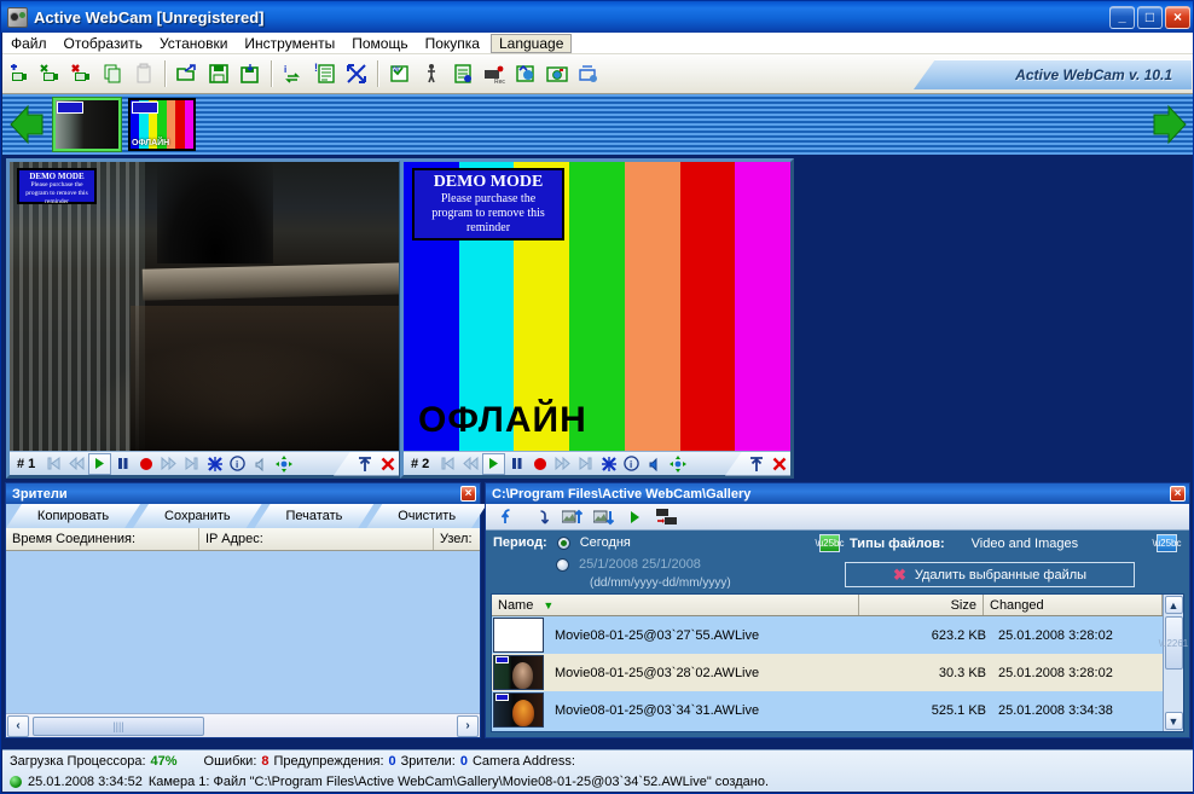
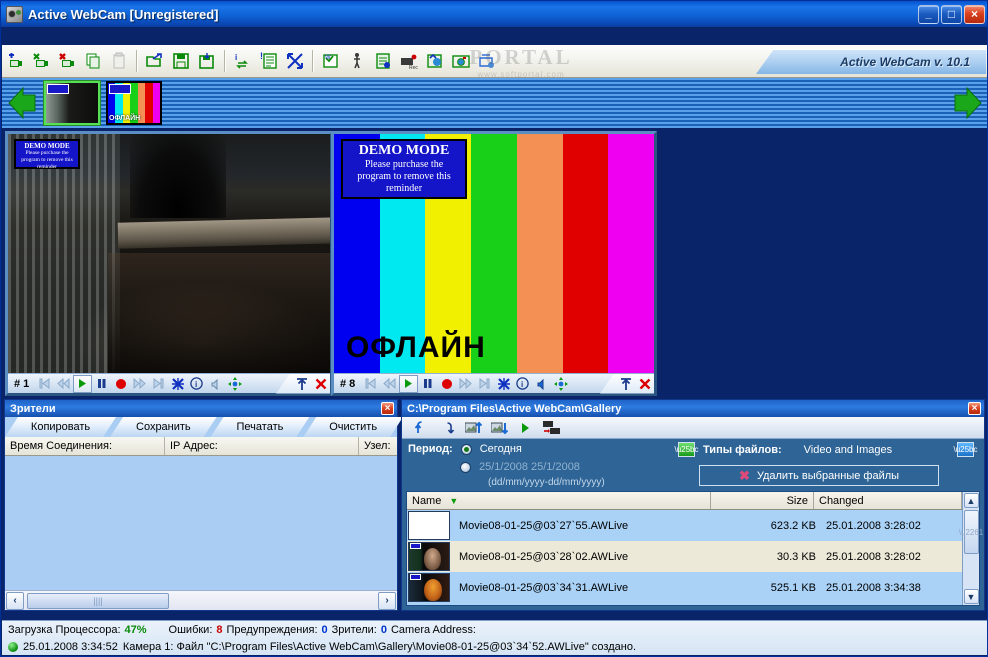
  Active WebCam [Unregistered]
  _
  □
  ×
- Файл
- Отобразить
- Установки
- Инструменты
- Помощь
- Покупка
- Language
  i
  !
+ PORTAL
+ www.softportal.com
  Active WebCam v. 10.1
  DEMO MODE
  # 1
  i
  DEMO MODE
  Please purchase the
  program to remove this
  reminder
  ОФЛАЙН
- # 2
+ # 8
  i
  Зрители
  ×
  Копировать
  Сохранить
  Печатать
  Очистить
  Время Соединения:
  IP Адрес:
  Узел:
  ‹
  ||||
  ›
  C:\Program Files\Active WebCam\Gallery
  ×
  Период:
  Сегодня
  25/1/2008 25/1/2008
  (dd/mm/yyyy-dd/mm/yyyy)
  \u25bc
  Типы файлов:
  Video and Images
  \u25bc
  ✖
  Удалить выбранные файлы
  Name
  ▼
  Size
  Changed
  Movie08-01-25@03`27`55.AWLive
  623.2 KB
  25.01.2008 3:28:02
  Movie08-01-25@03`28`02.AWLive
  30.3 KB
  25.01.2008 3:28:02
  Movie08-01-25@03`34`31.AWLive
  525.1 KB
  25.01.2008 3:34:38
  ▲
  \u2261
  ▼
  Загрузка Процессора:
  47%
  Ошибки:
  8
  Предупреждения:
  0
  Зрители:
  0
  Camera Address:
  25.01.2008 3:34:52
  Камера 1: Файл "C:\Program Files\Active WebCam\Gallery\Movie08-01-25@03`34`52.AWLive" создано.
